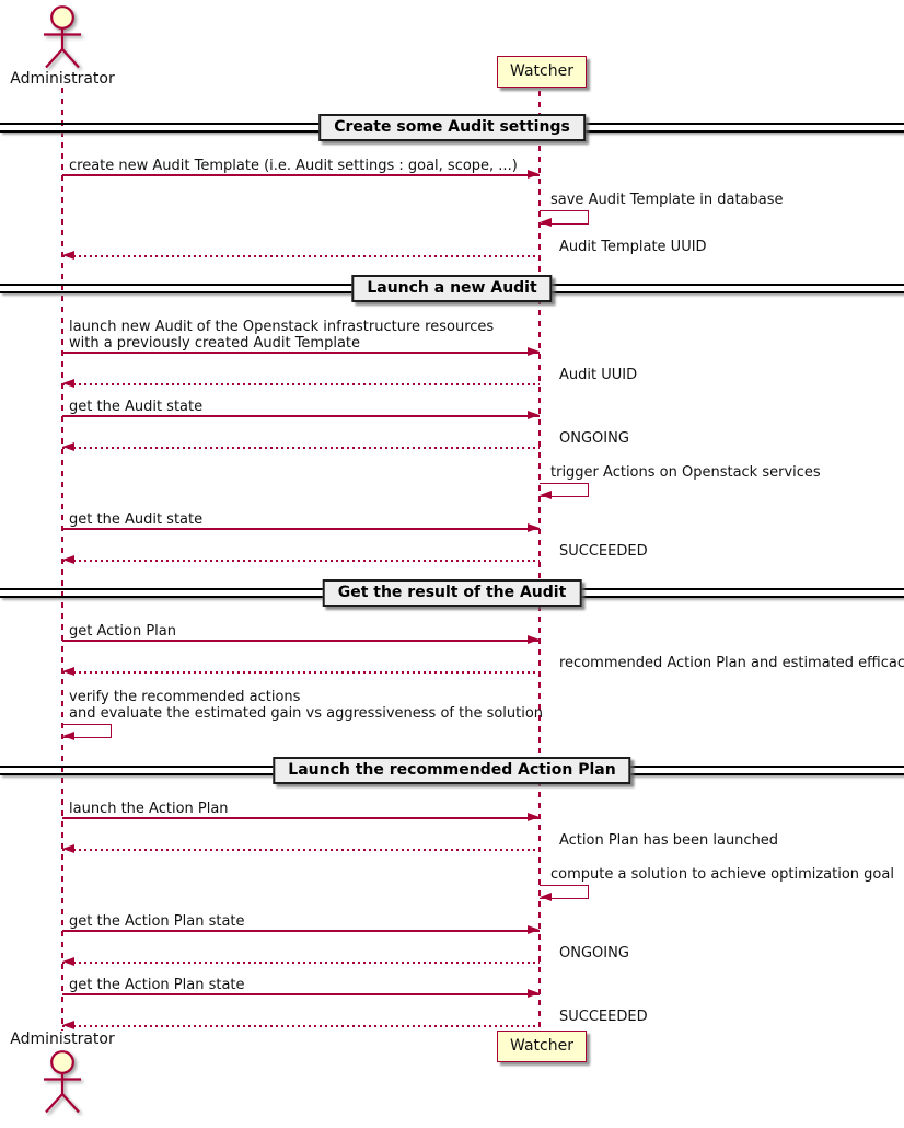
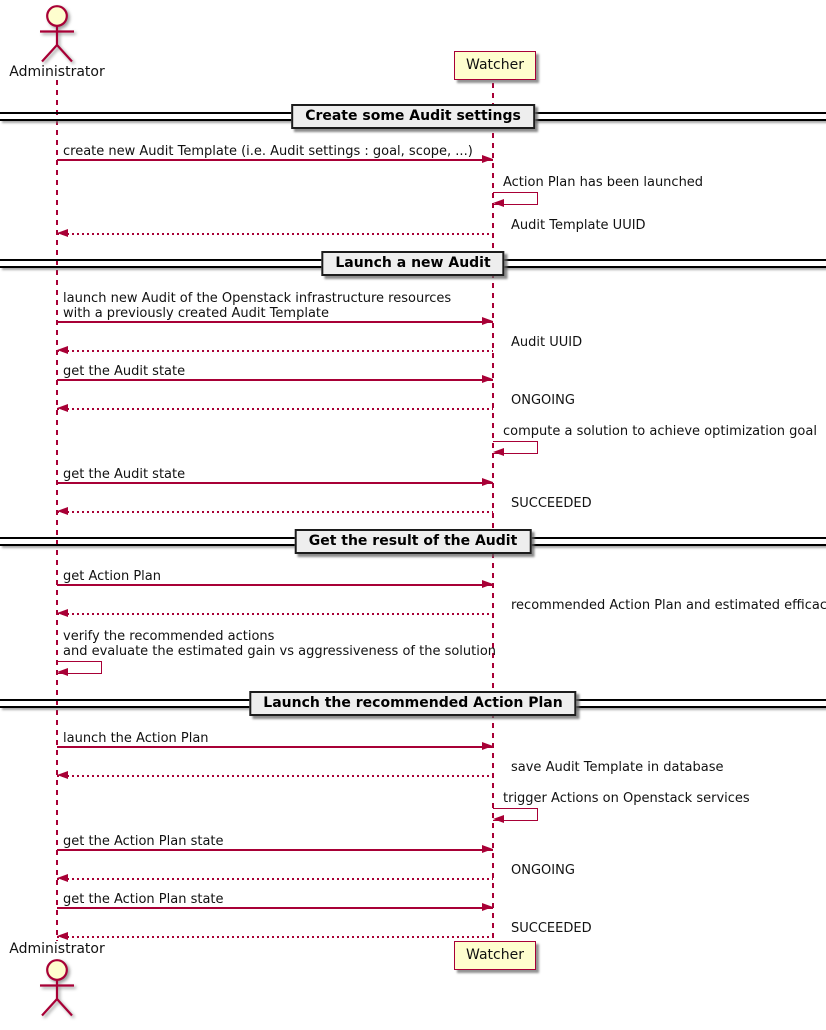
  Administrator
  Watcher
  Create some Audit settings
  create new Audit Template (i.e. Audit settings : goal, scope, ...)
- save Audit Template in database
+ Action Plan has been launched
  Audit Template UUID
  Launch a new Audit
  launch new Audit of the Openstack infrastructure resources
  with a previously created Audit Template
  Audit UUID
  get the Audit state
  ONGOING
- trigger Actions on Openstack services
+ compute a solution to achieve optimization goal
  get the Audit state
  SUCCEEDED
  Get the result of the Audit
  get Action Plan
  recommended Action Plan and estimated efficac
  verify the recommended actions
  and evaluate the estimated gain vs aggressiveness of the solution
  Launch the recommended Action Plan
  launch the Action Plan
- Action Plan has been launched
+ save Audit Template in database
- compute a solution to achieve optimization goal
+ trigger Actions on Openstack services
  get the Action Plan state
  ONGOING
  get the Action Plan state
  SUCCEEDED
  Administrator
  Watcher
